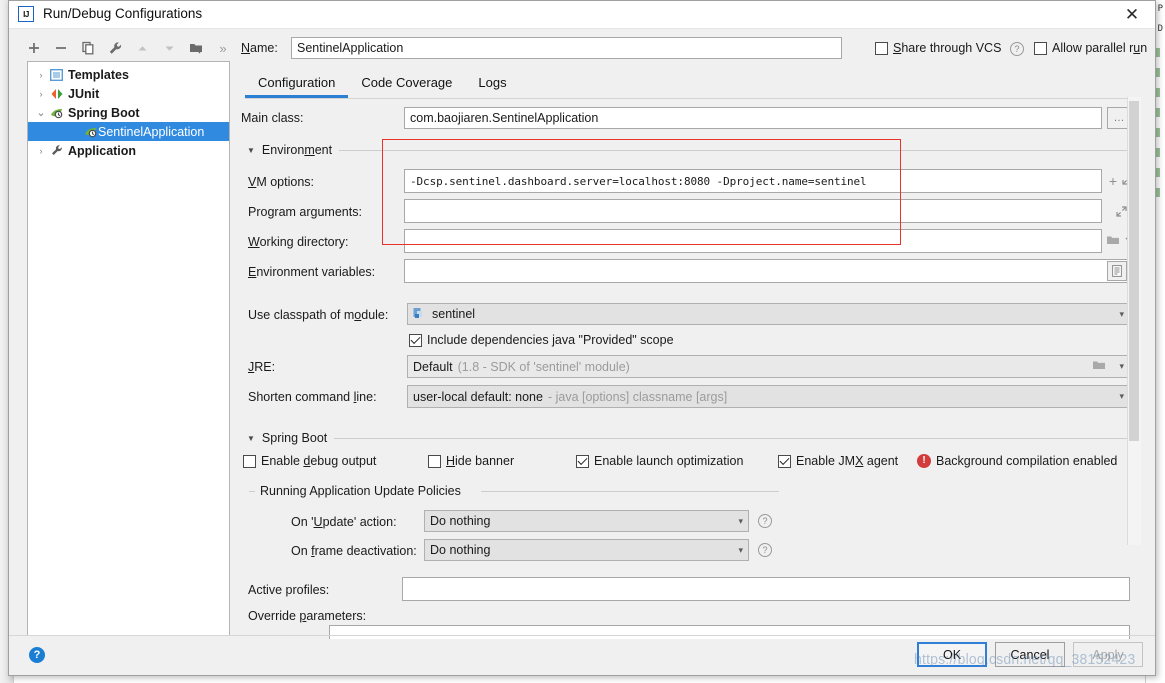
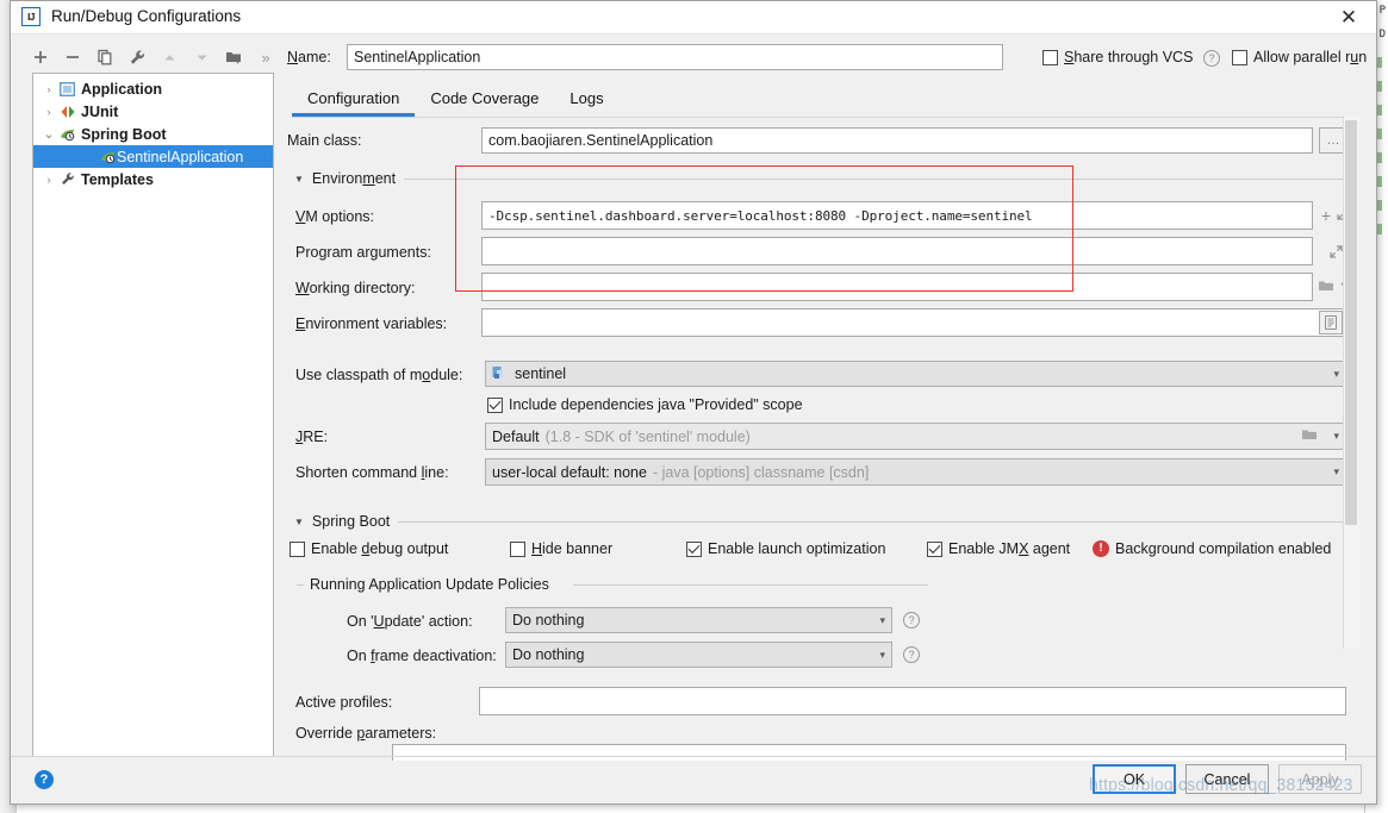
  P
  D
  IJ
  Run/Debug Configurations
  ✕
  »
  ›
- Templates
+ Application
  ›
  JUnit
  ⌄
  Spring Boot
  SentinelApplication
  ›
- Application
+ Templates
  ?
  Name:
  SentinelApplication
  Share through VCS
  ?
  Allow parallel run
  Configuration
  Code Coverage
  Logs
  Main class:
  com.baojiaren.SentinelApplication
  …
  ▼
  Environment
  VM options:
  -Dcsp.sentinel.dashboard.server=localhost:8080 -Dproject.name=sentinel
  +
  Program arguments:
  Working directory:
  Environment variables:
  Use classpath of module:
  sentinel
  ▾
  Include dependencies java "Provided" scope
  JRE:
  Default
  (1.8 - SDK of 'sentinel' module)
  ▾
  Shorten command line:
  user-local default: none
- - java [options] classname [args]
+ - java [options] classname [csdn]
  ▾
  ▼
  Spring Boot
  Enable debug output
  Hide banner
  Enable launch optimization
  Enable JMX agent
  !
  Background compilation enabled
  Running Application Update Policies
  On 'Update' action:
  Do nothing
  ▾
  ?
  On frame deactivation:
  Do nothing
  ▾
  ?
  Active profiles:
  Override parameters:
  OK
  Cancel
  Apply
  https://blog.csdn.net/qq_38152423
